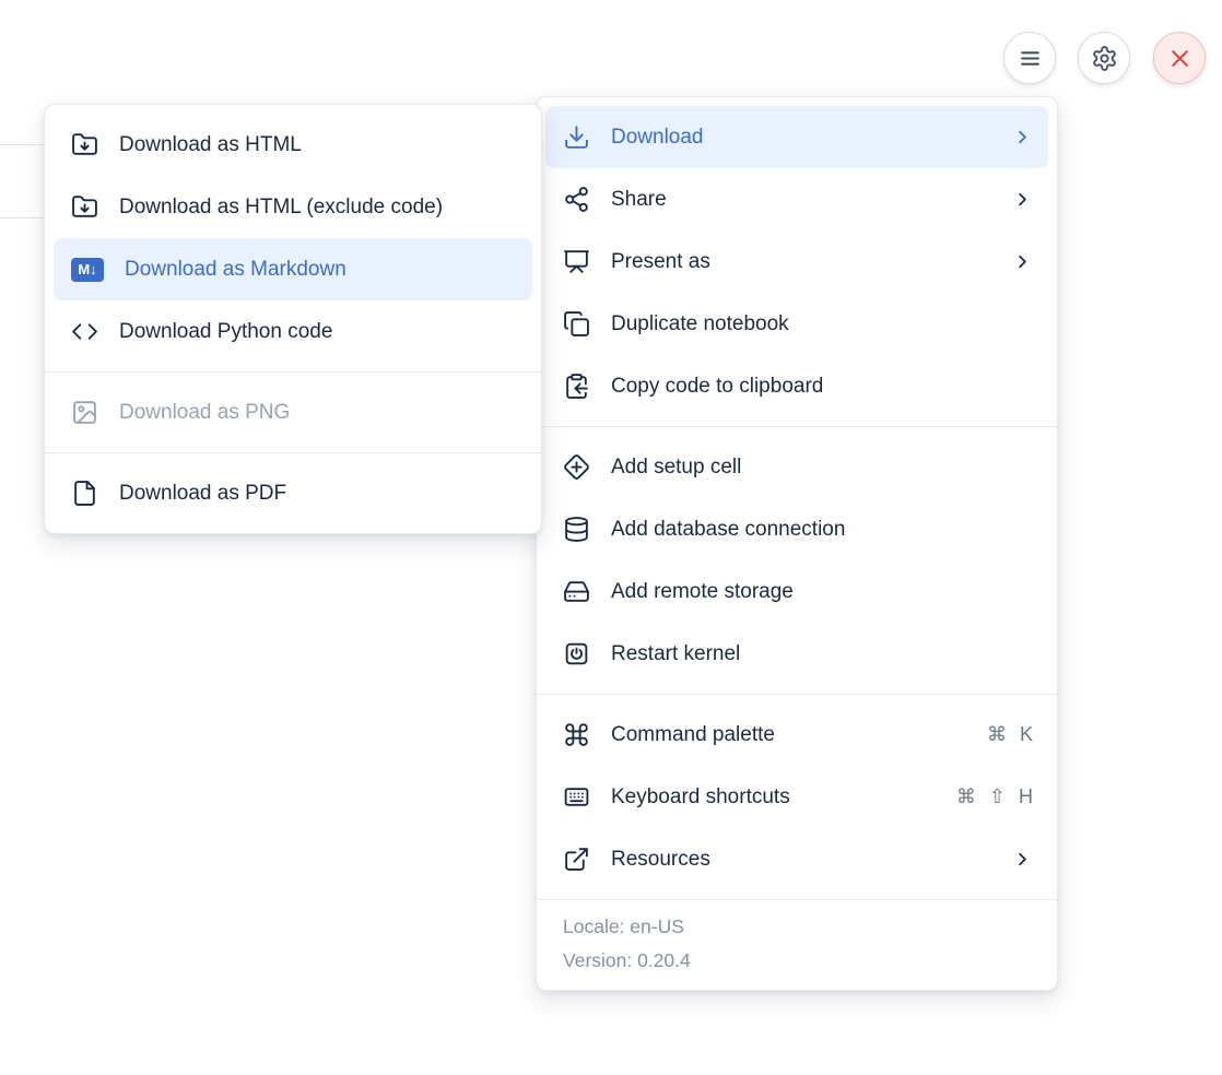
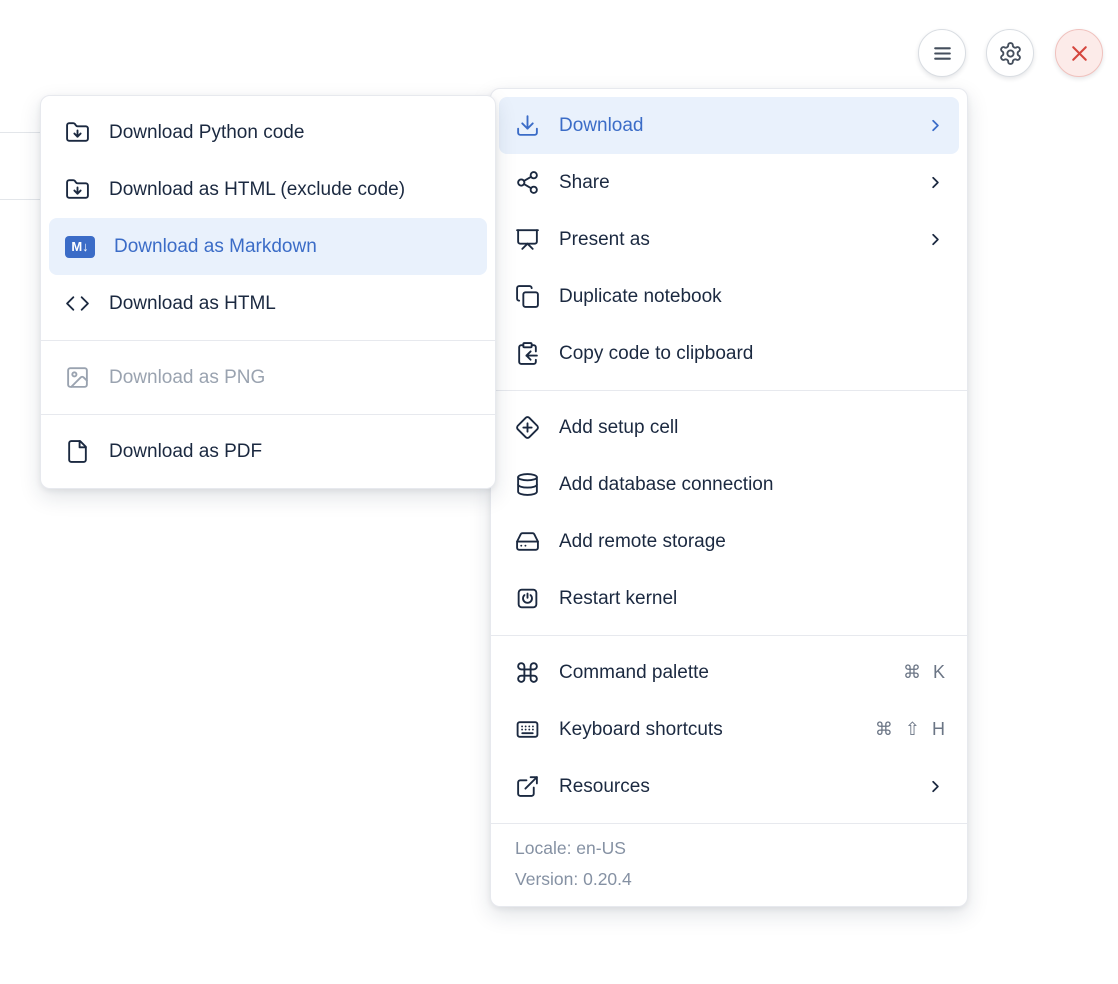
  Download
  Share
  Present as
  Duplicate notebook
  Copy code to clipboard
  Add setup cell
  Add database connection
  Add remote storage
  Restart kernel
  Command palette
  ⌘ K
  Keyboard shortcuts
  ⌘ ⇧ H
  Resources
  Locale: en-US
  Version: 0.20.4
- Download as HTML
+ Download Python code
  Download as HTML (exclude code)
  M↓
  Download as Markdown
- Download Python code
+ Download as HTML
  Download as PNG
  Download as PDF
